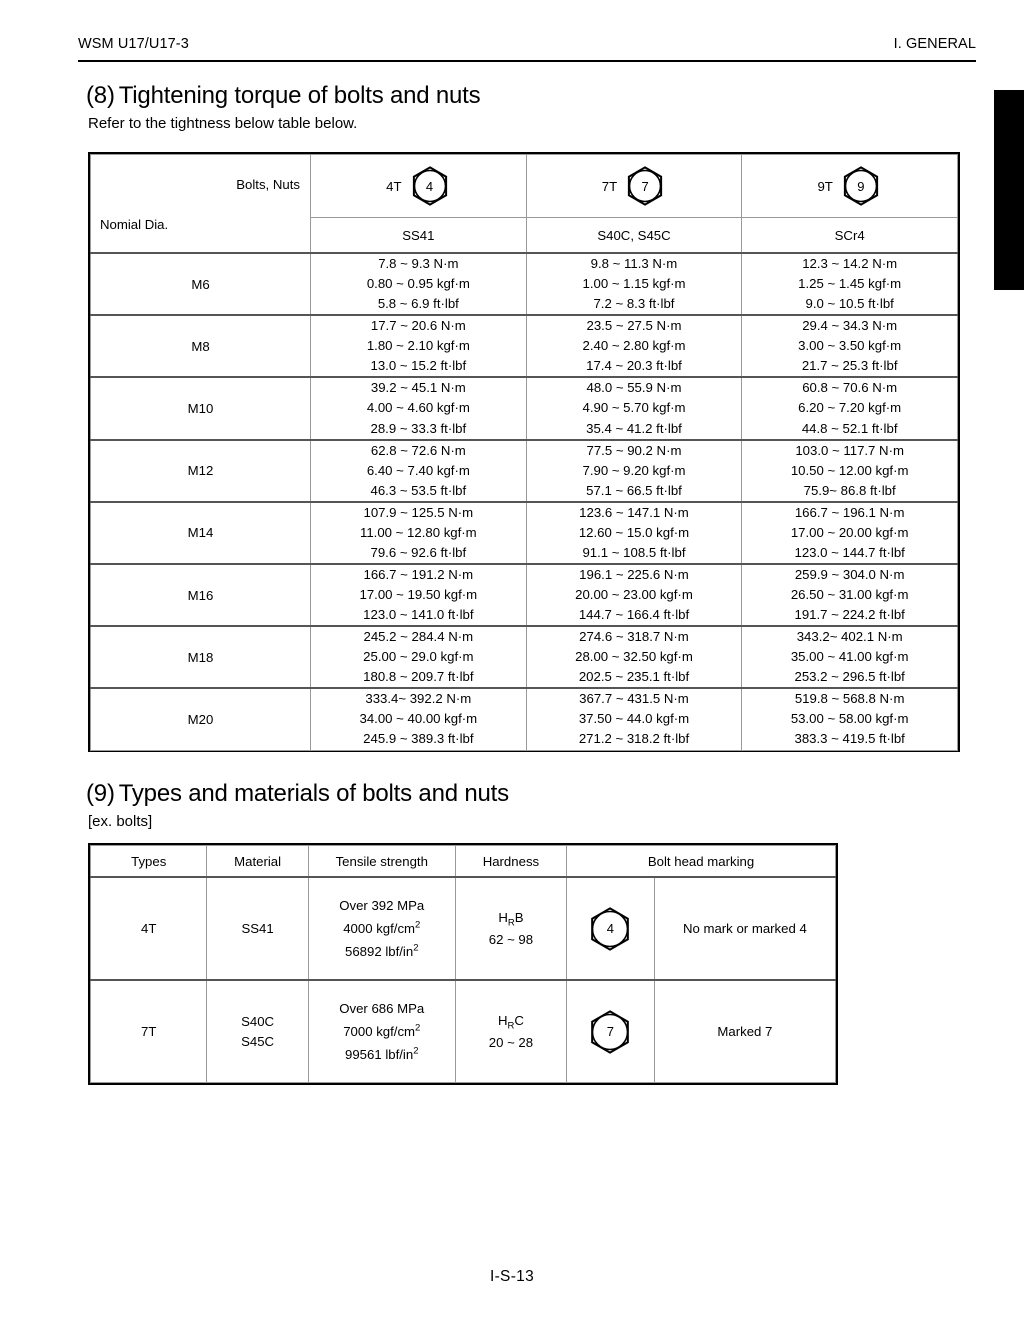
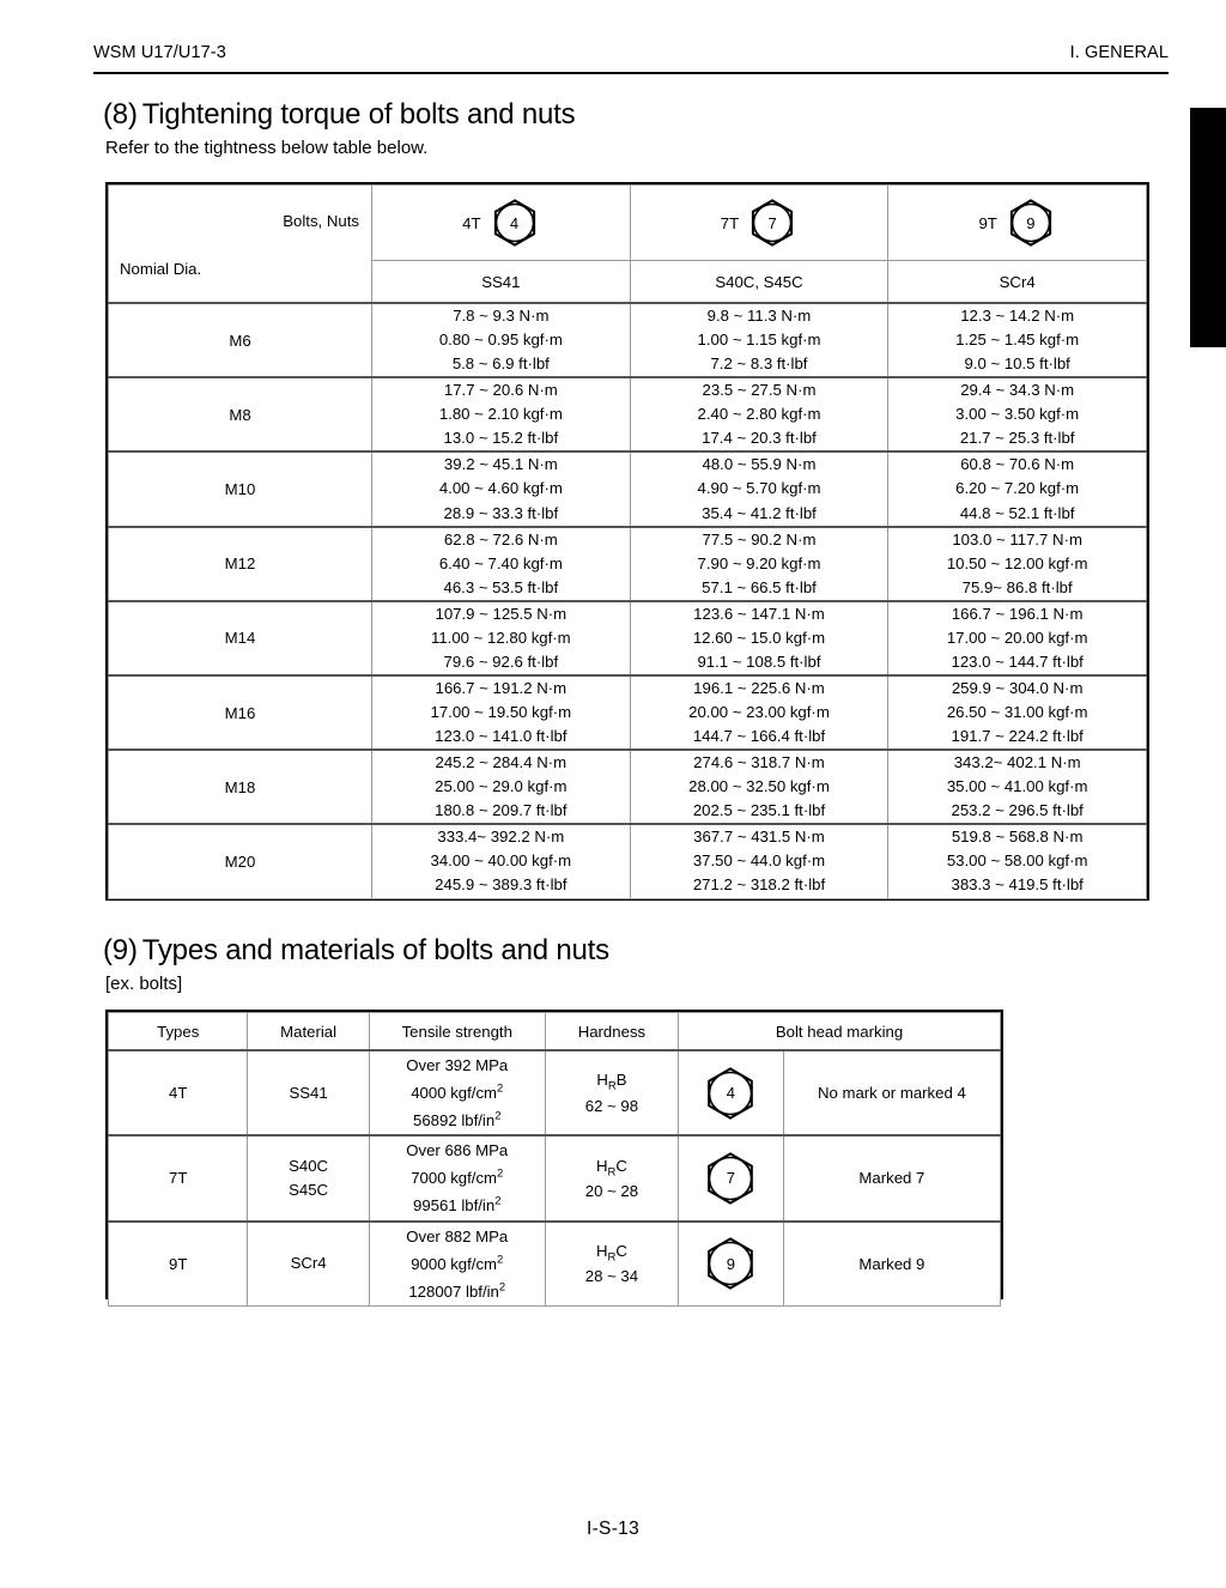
  WSM U17/U17-3
  I. GENERAL
  (8) Tightening torque of bolts and nuts
  Refer to the tightness below table below.
  Bolts, NutsNomial Dia.	4T 4	7T 7	9T 9
  SS41	S40C, S45C	SCr4
  M6	7.8 ~ 9.3 N·m0.80 ~ 0.95 kgf·m5.8 ~ 6.9 ft·lbf	9.8 ~ 11.3 N·m1.00 ~ 1.15 kgf·m7.2 ~ 8.3 ft·lbf	12.3 ~ 14.2 N·m1.25 ~ 1.45 kgf·m9.0 ~ 10.5 ft·lbf
  M8	17.7 ~ 20.6 N·m1.80 ~ 2.10 kgf·m13.0 ~ 15.2 ft·lbf	23.5 ~ 27.5 N·m2.40 ~ 2.80 kgf·m17.4 ~ 20.3 ft·lbf	29.4 ~ 34.3 N·m3.00 ~ 3.50 kgf·m21.7 ~ 25.3 ft·lbf
  M10	39.2 ~ 45.1 N·m4.00 ~ 4.60 kgf·m28.9 ~ 33.3 ft·lbf	48.0 ~ 55.9 N·m4.90 ~ 5.70 kgf·m35.4 ~ 41.2 ft·lbf	60.8 ~ 70.6 N·m6.20 ~ 7.20 kgf·m44.8 ~ 52.1 ft·lbf
  M12	62.8 ~ 72.6 N·m6.40 ~ 7.40 kgf·m46.3 ~ 53.5 ft·lbf	77.5 ~ 90.2 N·m7.90 ~ 9.20 kgf·m57.1 ~ 66.5 ft·lbf	103.0 ~ 117.7 N·m10.50 ~ 12.00 kgf·m75.9~ 86.8 ft·lbf
  M14	107.9 ~ 125.5 N·m11.00 ~ 12.80 kgf·m79.6 ~ 92.6 ft·lbf	123.6 ~ 147.1 N·m12.60 ~ 15.0 kgf·m91.1 ~ 108.5 ft·lbf	166.7 ~ 196.1 N·m17.00 ~ 20.00 kgf·m123.0 ~ 144.7 ft·lbf
  M16	166.7 ~ 191.2 N·m17.00 ~ 19.50 kgf·m123.0 ~ 141.0 ft·lbf	196.1 ~ 225.6 N·m20.00 ~ 23.00 kgf·m144.7 ~ 166.4 ft·lbf	259.9 ~ 304.0 N·m26.50 ~ 31.00 kgf·m191.7 ~ 224.2 ft·lbf
  M18	245.2 ~ 284.4 N·m25.00 ~ 29.0 kgf·m180.8 ~ 209.7 ft·lbf	274.6 ~ 318.7 N·m28.00 ~ 32.50 kgf·m202.5 ~ 235.1 ft·lbf	343.2~ 402.1 N·m35.00 ~ 41.00 kgf·m253.2 ~ 296.5 ft·lbf
  M20	333.4~ 392.2 N·m34.00 ~ 40.00 kgf·m245.9 ~ 389.3 ft·lbf	367.7 ~ 431.5 N·m37.50 ~ 44.0 kgf·m271.2 ~ 318.2 ft·lbf	519.8 ~ 568.8 N·m53.00 ~ 58.00 kgf·m383.3 ~ 419.5 ft·lbf
  (9) Types and materials of bolts and nuts
  [ex. bolts]
  Types	Material	Tensile strength	Hardness	Bolt head marking
  4T	SS41	Over 392 MPa4000 kgf/cm256892 lbf/in2	HRB62 ~ 98	4	No mark or marked 4
  7T	S40CS45C	Over 686 MPa7000 kgf/cm299561 lbf/in2	HRC20 ~ 28	7	Marked 7
+ 9T	SCr4	Over 882 MPa9000 kgf/cm2128007 lbf/in2	HRC28 ~ 34	9	Marked 9
  I-S-13
